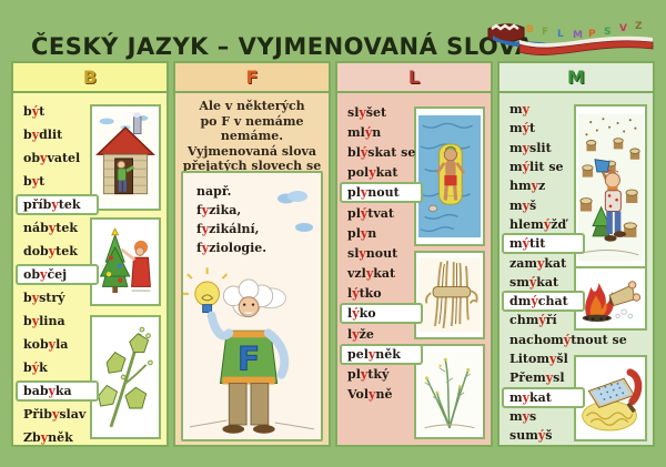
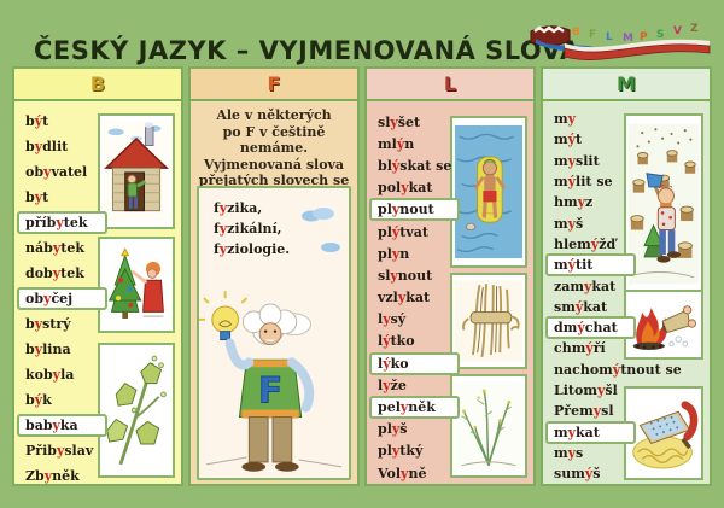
  ČESKÝ JAZYK – VYJMENOVANÁ SLOV
  B
  F
  L
  M
  P
  S
  V
  Z
  B
  být
  bydlit
  obyvatel
  byt
  příbytek
  nábytek
  dobytek
  obyčej
  bystrý
  bylina
  kobyla
  býk
  babyka
  Přibyslav
  Zbyněk
  F
  Ale v některých
- po F v nemáme nemáme.
+ po F v češtině nemáme.
  Vyjmenovaná slova
  přejatých slovech se
- např.
  fyzika,
  fyzikální,
  fyziologie.
  F
  L
  slyšet
  mlýn
  blýskat se
  polykat
  plynout
  plýtvat
  plyn
  slynout
  vzlykat
+ lysý
  lýtko
  lýko
  lyže
  pelyněk
+ plyš
  plytký
  Volyně
  M
  my
  mýt
  myslit
  mýlit se
  hmyz
  myš
  hlemýžď
  mýtit
  zamykat
  smýkat
  dmýchat
  chmýří
  nachomýtnout se
  Litomyšl
  Přemysl
  mykat
  mys
  sumýš
